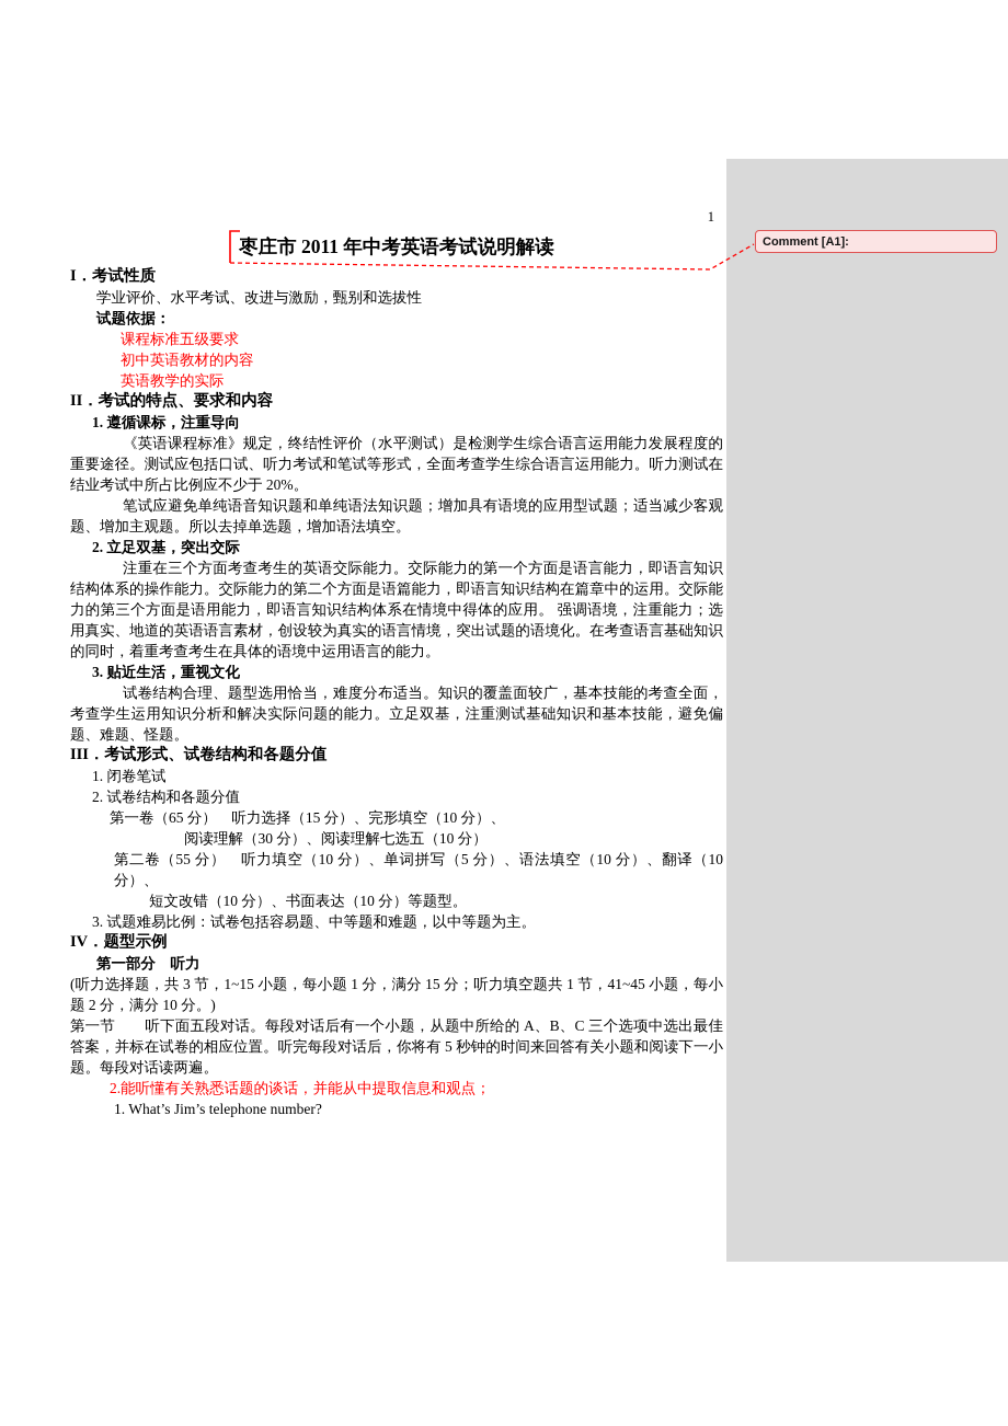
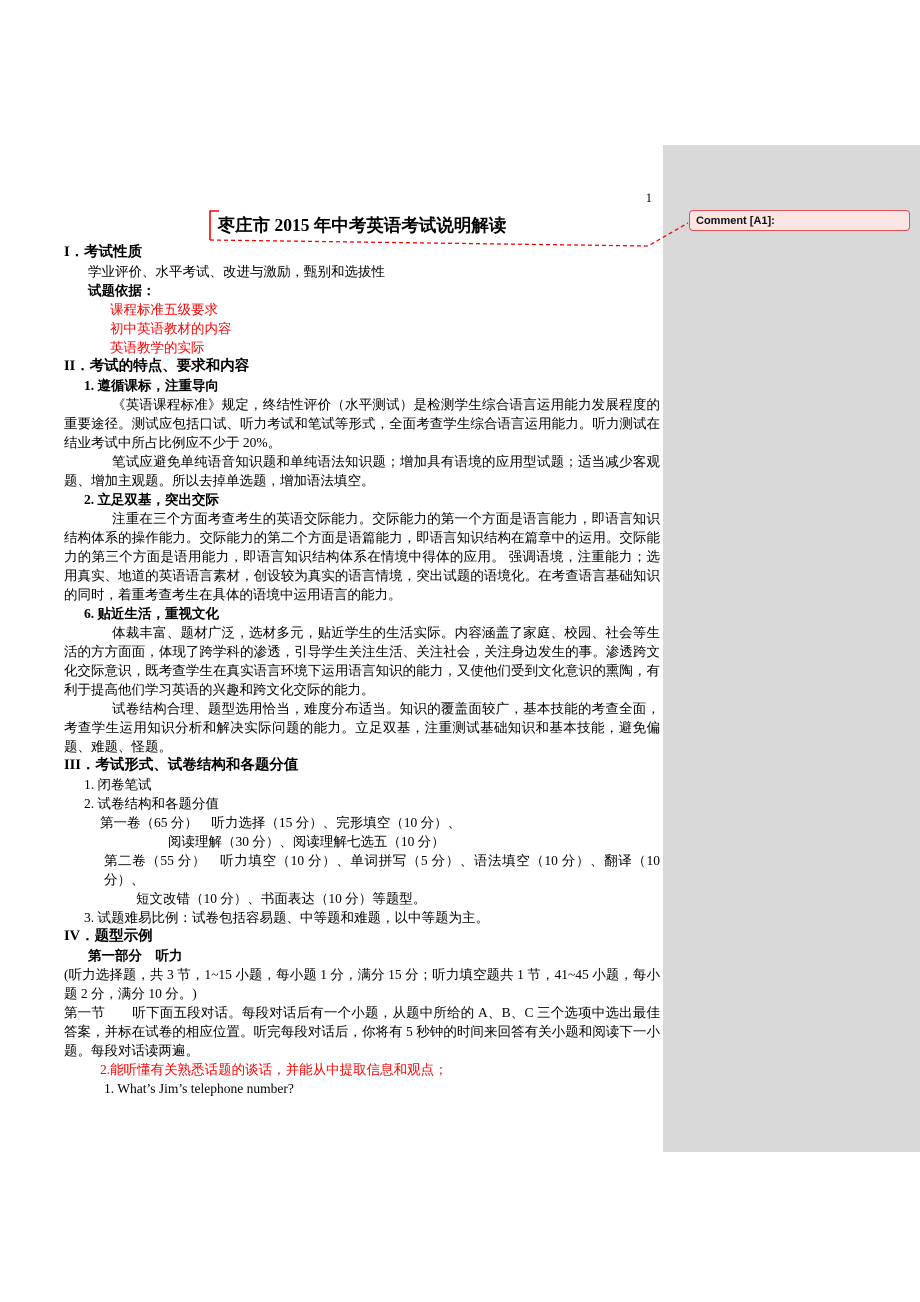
  Comment [A1]:
  1
- 枣庄市 2011 年中考英语考试说明解读
+ 枣庄市 2015 年中考英语考试说明解读
  I．考试性质
  学业评价、水平考试、改进与激励，甄别和选拔性
  试题依据：
  课程标准五级要求
  初中英语教材的内容
  英语教学的实际
  II．考试的特点、要求和内容
  1. 遵循课标，注重导向
  《英语课程标准》规定，终结性评价（水平测试）是检测学生综合语言运用能力发展程度的重要途径。测试应包括口试、听力考试和笔试等形式，全面考查学生综合语言运用能力。听力测试在结业考试中所占比例应不少于 20%。
  笔试应避免单纯语音知识题和单纯语法知识题；增加具有语境的应用型试题；适当减少客观题、增加主观题。所以去掉单选题，增加语法填空。
  2. 立足双基，突出交际
  注重在三个方面考查考生的英语交际能力。交际能力的第一个方面是语言能力，即语言知识结构体系的操作能力。交际能力的第二个方面是语篇能力，即语言知识结构在篇章中的运用。交际能力的第三个方面是语用能力，即语言知识结构体系在情境中得体的应用。 强调语境，注重能力；选用真实、地道的英语语言素材，创设较为真实的语言情境，突出试题的语境化。在考查语言基础知识的同时，着重考查考生在具体的语境中运用语言的能力。
- 3. 贴近生活，重视文化
+ 6. 贴近生活，重视文化
+ 体裁丰富、题材广泛，选材多元，贴近学生的生活实际。内容涵盖了家庭、校园、社会等生活的方方面面，体现了跨学科的渗透，引导学生关注生活、关注社会，关注身边发生的事。渗透跨文化交际意识，既考查学生在真实语言环境下运用语言知识的能力，又使他们受到文化意识的熏陶，有利于提高他们学习英语的兴趣和跨文化交际的能力。
  试卷结构合理、题型选用恰当，难度分布适当。知识的覆盖面较广，基本技能的考查全面，考查学生运用知识分析和解决实际问题的能力。立足双基，注重测试基础知识和基本技能，避免偏题、难题、怪题。
  III．考试形式、试卷结构和各题分值
  1. 闭卷笔试
  2. 试卷结构和各题分值
  第一卷（65 分） 听力选择（15 分）、完形填空（10 分）、
  阅读理解（30 分）、阅读理解七选五（10 分）
  第二卷（55 分） 听力填空（10 分）、单词拼写（5 分）、语法填空（10 分）、翻译（10 分）、
  短文改错（10 分）、书面表达（10 分）等题型。
  3. 试题难易比例：试卷包括容易题、中等题和难题，以中等题为主。
  IV．题型示例
  第一部分 听力
  (听力选择题，共 3 节，1~15 小题，每小题 1 分，满分 15 分；听力填空题共 1 节，41~45 小题，每小题 2 分，满分 10 分。)
  第一节 听下面五段对话。每段对话后有一个小题，从题中所给的 A、B、C 三个选项中选出最佳答案，并标在试卷的相应位置。听完每段对话后，你将有 5 秒钟的时间来回答有关小题和阅读下一小题。每段对话读两遍。
  2.能听懂有关熟悉话题的谈话，并能从中提取信息和观点；
  1. What’s Jim’s telephone number?
